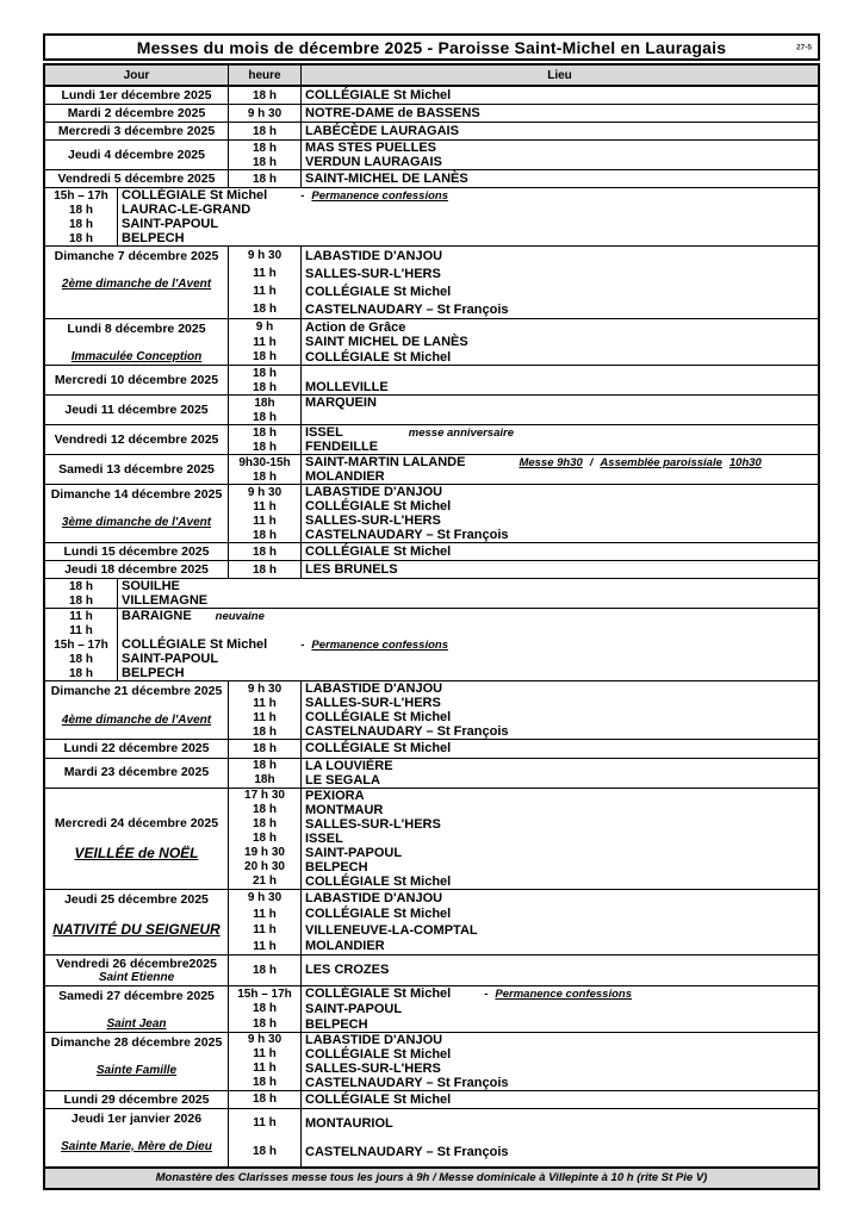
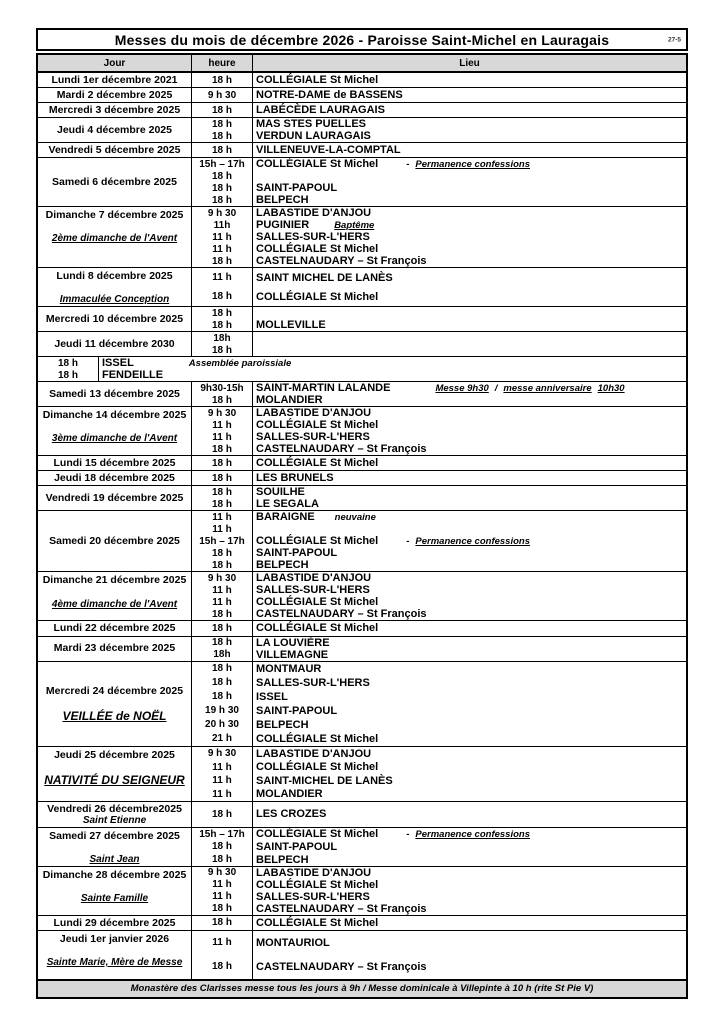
- Messes du mois de décembre 2025 - Paroisse Saint-Michel en Lauragais
+ Messes du mois de décembre 2026 - Paroisse Saint-Michel en Lauragais
  Jour
  heure
  Lieu
- Lundi 1er décembre 2025
+ Lundi 1er décembre 2021
  18 h
  COLLÉGIALE St Michel
  Mardi 2 décembre 2025
  9 h 30
  NOTRE-DAME de BASSENS
  Mercredi 3 décembre 2025
  18 h
  LABÉCÈDE LAURAGAIS
  Jeudi 4 décembre 2025
  18 h
  MAS STES PUELLES
  18 h
  VERDUN LAURAGAIS
  Vendredi 5 décembre 2025
  18 h
- SAINT-MICHEL DE LANÈS
+ VILLENEUVE-LA-COMPTAL
+ Samedi 6 décembre 2025
  15h – 17h
  COLLÉGIALE St Michel
  -
  Permanence confessions
  18 h
- LAURAC-LE-GRAND
  18 h
  SAINT-PAPOUL
  18 h
  BELPECH
  Dimanche 7 décembre 2025
  2ème dimanche de l'Avent
  9 h 30
  LABASTIDE D'ANJOU
+ 11h
+ PUGINIER
+ Baptême
  11 h
  SALLES-SUR-L'HERS
  11 h
  COLLÉGIALE St Michel
  18 h
  CASTELNAUDARY – St François
  Lundi 8 décembre 2025
  Immaculée Conception
- 9 h
- Action de Grâce
  11 h
  SAINT MICHEL DE LANÈS
  18 h
  COLLÉGIALE St Michel
  Mercredi 10 décembre 2025
  18 h
  18 h
  MOLLEVILLE
- Jeudi 11 décembre 2025
+ Jeudi 11 décembre 2030
  18h
- MARQUEIN
  18 h
- Vendredi 12 décembre 2025
  18 h
  ISSEL
- messe anniversaire
+ Assemblée paroissiale
  18 h
  FENDEILLE
  Samedi 13 décembre 2025
  9h30-15h
  SAINT-MARTIN LALANDE
  Messe 9h30
  /
- Assemblée paroissiale
+ messe anniversaire
  10h30
  18 h
  MOLANDIER
  Dimanche 14 décembre 2025
  3ème dimanche de l'Avent
  9 h 30
  LABASTIDE D'ANJOU
  11 h
  COLLÉGIALE St Michel
  11 h
  SALLES-SUR-L'HERS
  18 h
  CASTELNAUDARY – St François
  Lundi 15 décembre 2025
  18 h
  COLLÉGIALE St Michel
  Jeudi 18 décembre 2025
  18 h
  LES BRUNELS
+ Vendredi 19 décembre 2025
  18 h
  SOUILHE
  18 h
- VILLEMAGNE
+ LE SEGALA
+ Samedi 20 décembre 2025
  11 h
  BARAIGNE
  neuvaine
  11 h
  15h – 17h
  COLLÉGIALE St Michel
  -
  Permanence confessions
  18 h
  SAINT-PAPOUL
  18 h
  BELPECH
  Dimanche 21 décembre 2025
  4ème dimanche de l'Avent
  9 h 30
  LABASTIDE D'ANJOU
  11 h
  SALLES-SUR-L'HERS
  11 h
  COLLÉGIALE St Michel
  18 h
  CASTELNAUDARY – St François
  Lundi 22 décembre 2025
  18 h
  COLLÉGIALE St Michel
  Mardi 23 décembre 2025
  18 h
  LA LOUVIÈRE
  18h
- LE SEGALA
+ VILLEMAGNE
  Mercredi 24 décembre 2025
  VEILLÉE de NOËL
- 17 h 30
- PEXIORA
  18 h
  MONTMAUR
  18 h
  SALLES-SUR-L'HERS
  18 h
  ISSEL
  19 h 30
  SAINT-PAPOUL
  20 h 30
  BELPECH
  21 h
  COLLÉGIALE St Michel
  Jeudi 25 décembre 2025
  NATIVITÉ DU SEIGNEUR
  9 h 30
  LABASTIDE D'ANJOU
  11 h
  COLLÉGIALE St Michel
  11 h
- VILLENEUVE-LA-COMPTAL
+ SAINT-MICHEL DE LANÈS
  11 h
  MOLANDIER
  Vendredi 26 décembre2025
  Saint Etienne
  18 h
  LES CROZES
  Samedi 27 décembre 2025
  Saint Jean
  15h – 17h
  COLLÉGIALE St Michel
  -
  Permanence confessions
  18 h
  SAINT-PAPOUL
  18 h
  BELPECH
  Dimanche 28 décembre 2025
  Sainte Famille
  9 h 30
  LABASTIDE D'ANJOU
  11 h
  COLLÉGIALE St Michel
  11 h
  SALLES-SUR-L'HERS
  18 h
  CASTELNAUDARY – St François
  Lundi 29 décembre 2025
  18 h
  COLLÉGIALE St Michel
  Jeudi 1er janvier 2026
- Sainte Marie, Mère de Dieu
+ Sainte Marie, Mère de Messe
  11 h
  MONTAURIOL
  18 h
  CASTELNAUDARY – St François
  Monastère des Clarisses messe tous les jours à 9h / Messe dominicale à Villepinte à 10 h (rite St Pie V)
